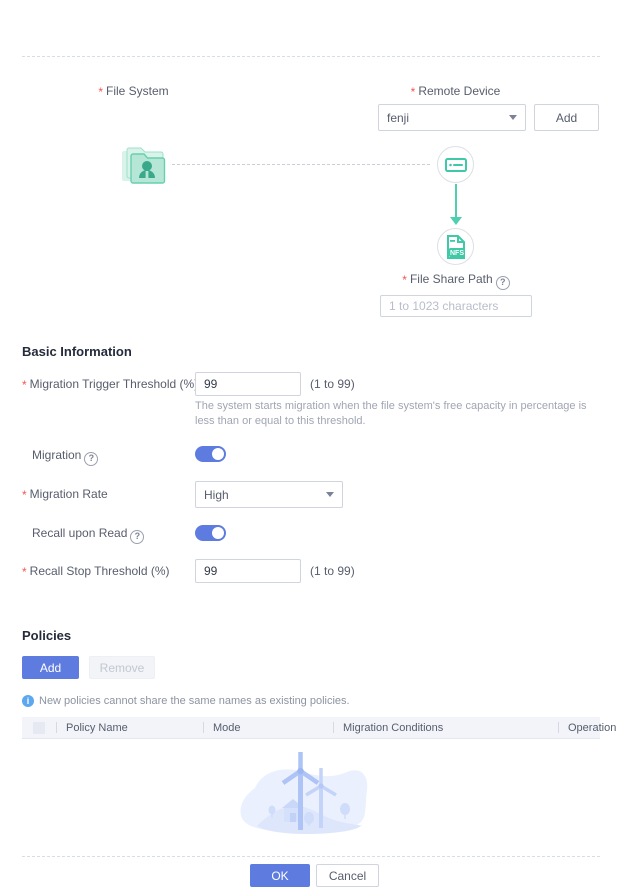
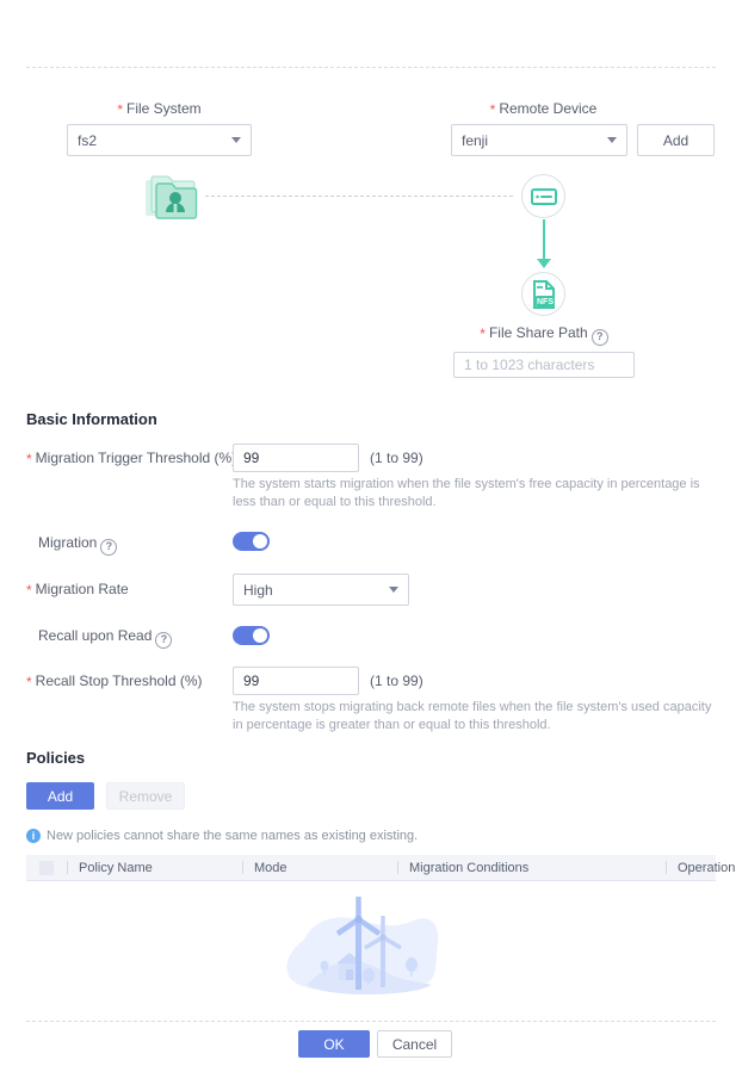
  * File System
+ fs2
  * Remote Device
  fenji
  Add
  * File Share Path ?
  1 to 1023 characters
  Basic Information
  * Migration Trigger Threshold (%
  99
  (1 to 99)
  The system starts migration when the file system's free capacity in percentage is less than or equal to this threshold.
  Migration ?
  * Migration Rate
  High
  Recall upon Read ?
  * Recall Stop Threshold (%)
  99
  (1 to 99)
+ The system stops migrating back remote files when the file system's used capacity in percentage is greater than or equal to this threshold.
  Policies
  Add
  Remove
  i
- New policies cannot share the same names as existing policies.
+ New policies cannot share the same names as existing existing.
  Policy Name
  Mode
  Migration Conditions
  Operation
  OK
  Cancel
